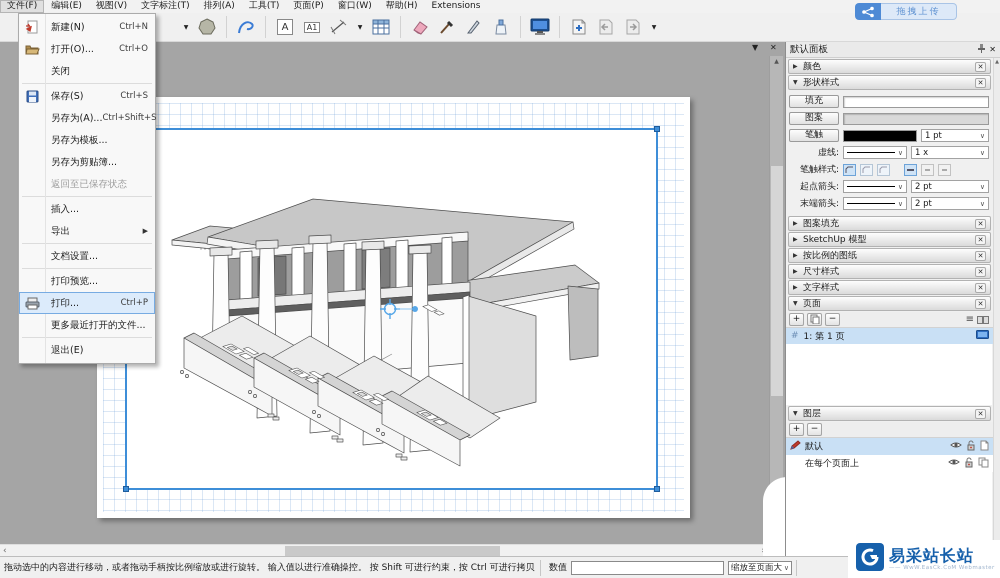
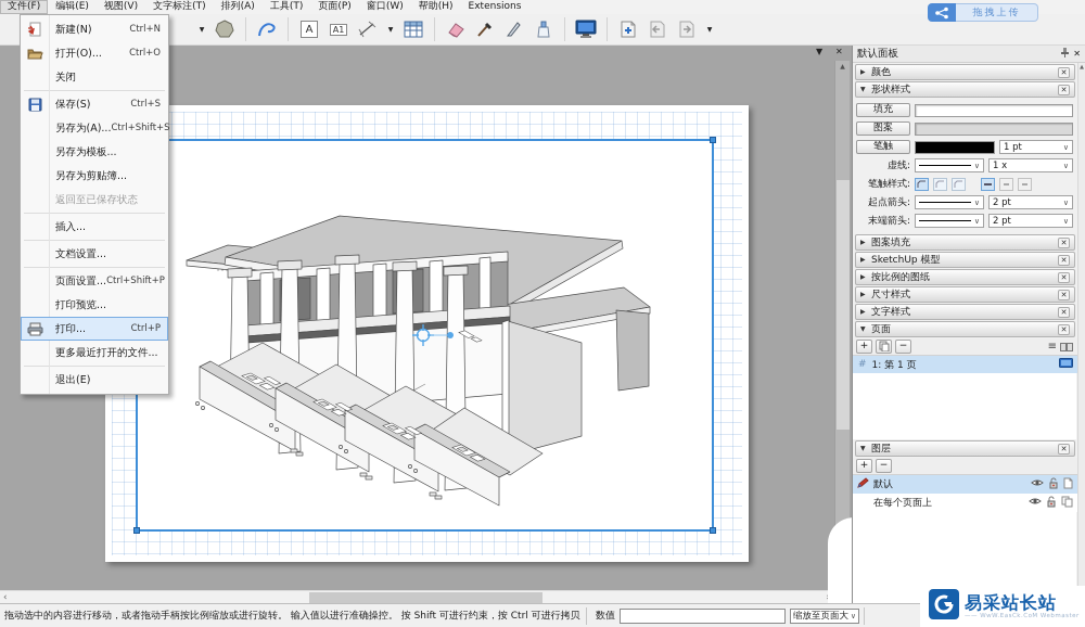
  文件(F)
  编辑(E)
  视图(V)
  文字标注(T)
  排列(A)
  工具(T)
  页面(P)
  窗口(W)
  帮助(H)
  Extensions
  A
  A1
  拖拽上传
  ▼
  ✕
  ‹
  新建(N)
  Ctrl+N
  打开(O)...
  Ctrl+O
  关闭
  保存(S)
  Ctrl+S
  另存为(A)...
  Ctrl+Shift+S
  另存为模板...
  另存为剪贴簿...
  返回至已保存状态
  插入...
- 导出
- ▶
  文档设置...
+ 页面设置...
+ Ctrl+Shift+P
  打印预览...
  打印...
  Ctrl+P
  更多最近打开的文件...
  退出(E)
  默认面板
  ✕
  颜色
  ✕
  形状样式
  ✕
  填充
  图案
  笔触
  1 pt
  ∨
  虚线:
  ∨
  1 x
  ∨
  笔触样式:
  起点箭头:
  ∨
  2 pt
  ∨
  末端箭头:
  ∨
  2 pt
  ∨
  图案填充
  ✕
  SketchUp 模型
  ✕
  按比例的图纸
  ✕
  尺寸样式
  ✕
  文字样式
  ✕
  页面
  ✕
  +
  −
  ≡
  #
  1: 第 1 页
  图层
  ✕
  +
  −
  默认
  在每个页面上
  拖动选中的内容进行移动，或者拖动手柄按比例缩放或进行旋转。 输入值以进行准确操控。 按 Shift 可进行约束，按 Ctrl 可进行拷贝
  数值
  缩放至页面大
  ∨
  易采站长站
